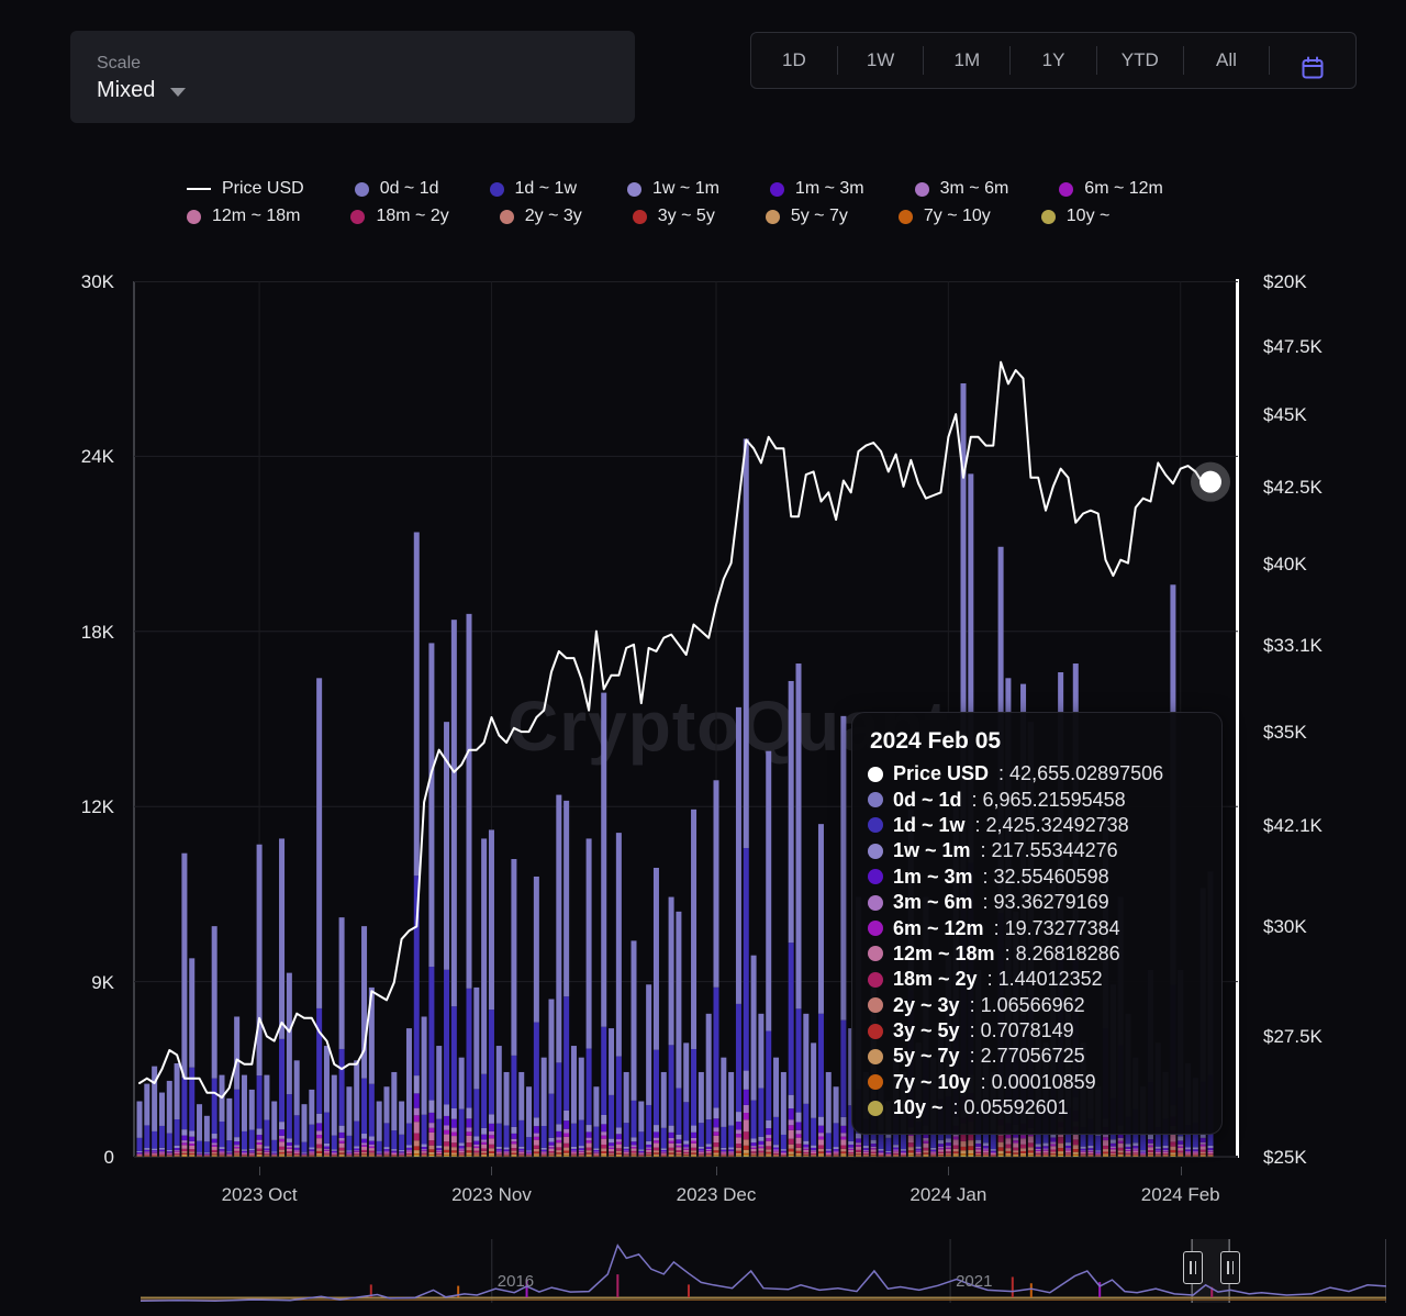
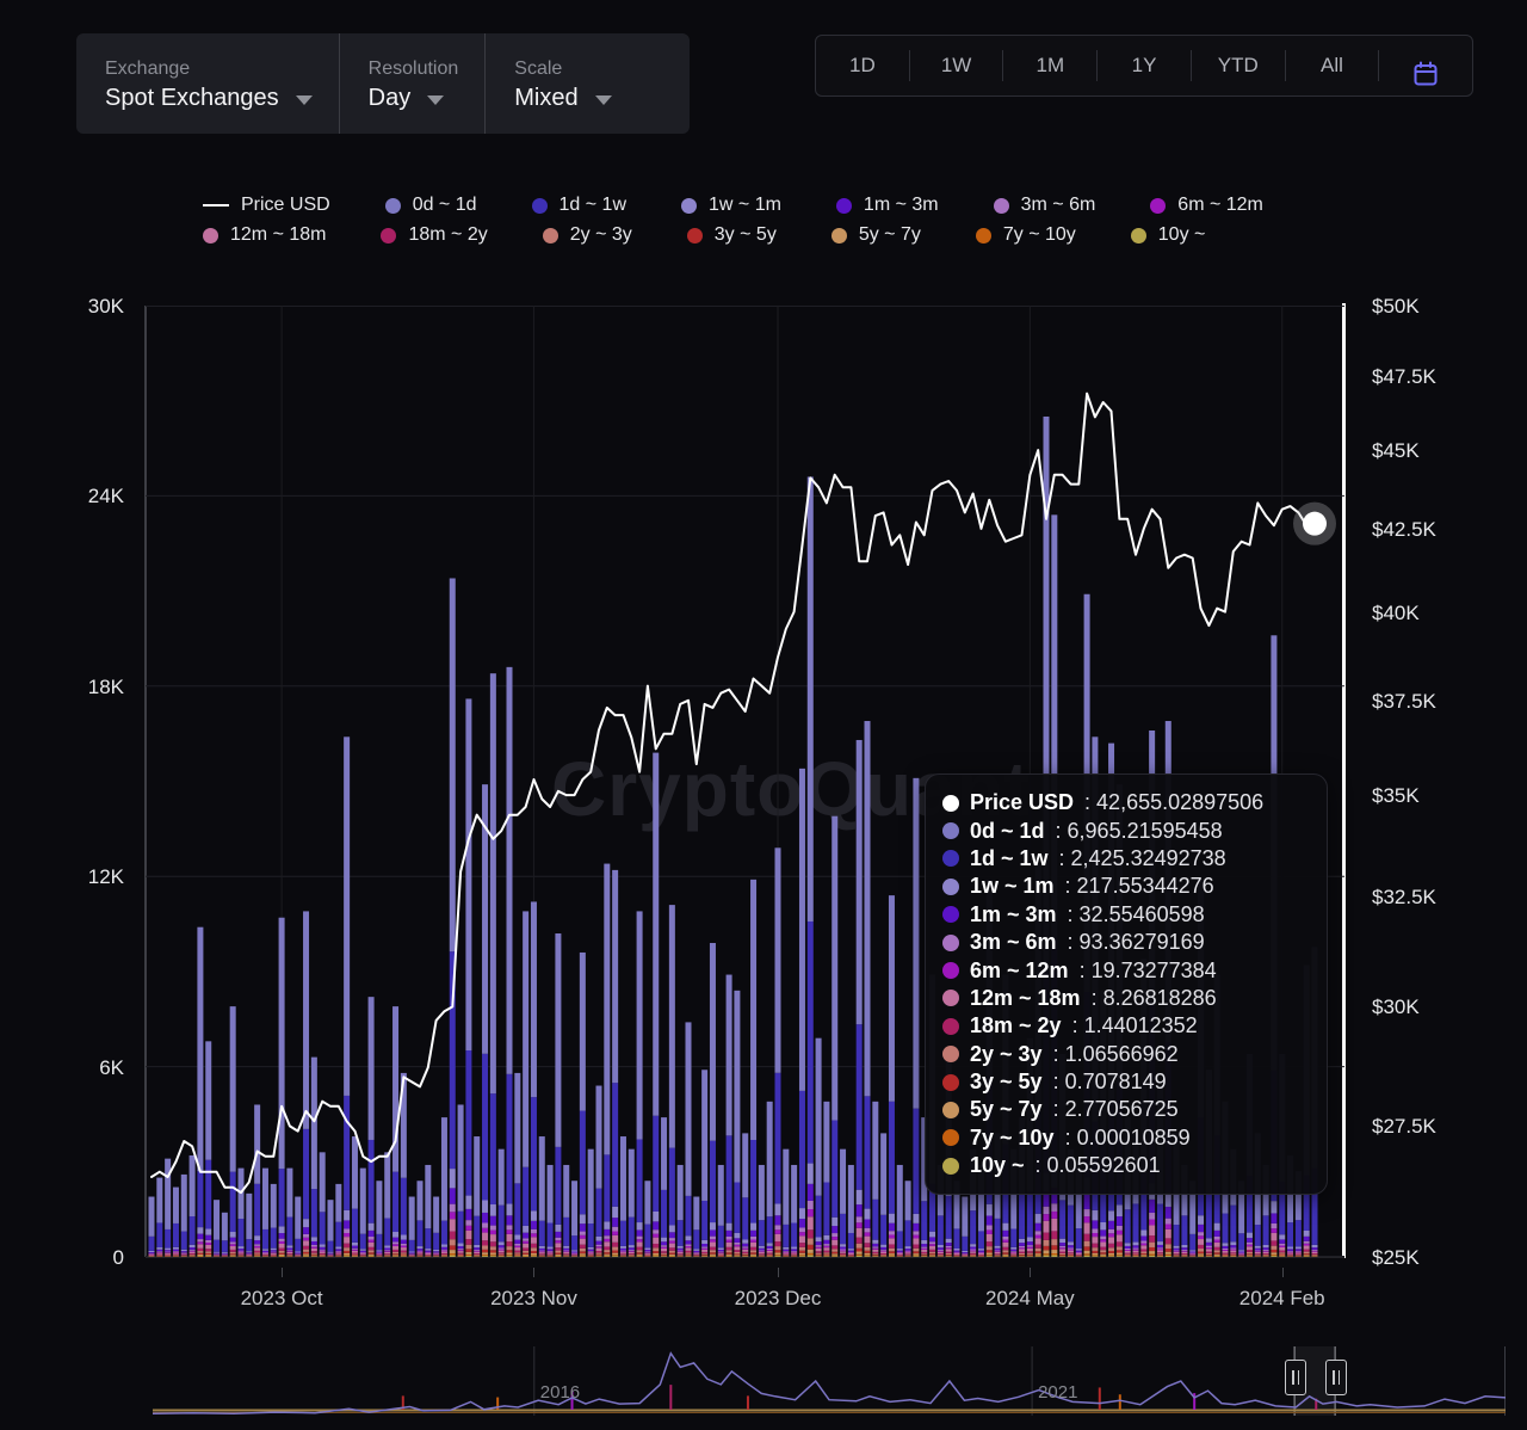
+ Exchange
+ Spot Exchanges
+ Resolution
+ Day
  Scale
  Mixed
  1D
  1W
  1M
  1Y
  YTD
  All
  Price USD
  0d ~ 1d
  1d ~ 1w
  1w ~ 1m
  1m ~ 3m
  3m ~ 6m
  6m ~ 12m
  12m ~ 18m
  18m ~ 2y
  2y ~ 3y
  3y ~ 5y
  5y ~ 7y
  7y ~ 10y
  10y ~
  CryptoQu
- 2024 Feb 05
  Price USD
  : 42,655.02897506
  0d ~ 1d
  : 6,965.21595458
  1d ~ 1w
  : 2,425.32492738
  1w ~ 1m
  : 217.55344276
  1m ~ 3m
  : 32.55460598
  3m ~ 6m
  : 93.36279169
  6m ~ 12m
  : 19.73277384
  12m ~ 18m
  : 8.26818286
  18m ~ 2y
  : 1.44012352
  2y ~ 3y
  : 1.06566962
  3y ~ 5y
  : 0.7078149
  5y ~ 7y
  : 2.77056725
  7y ~ 10y
  : 0.00010859
  10y ~
  : 0.05592601
  30K
  24K
  18K
  12K
- 9K
+ 6K
  0
- $20K
+ $50K
  $47.5K
  $45K
  $42.5K
  $40K
- $33.1K
+ $37.5K
  $35K
- $42.1K
+ $32.5K
  $30K
  $27.5K
  $25K
  2023 Oct
  2023 Nov
  2023 Dec
- 2024 Jan
+ 2024 May
  2024 Feb
  2016
  2021
